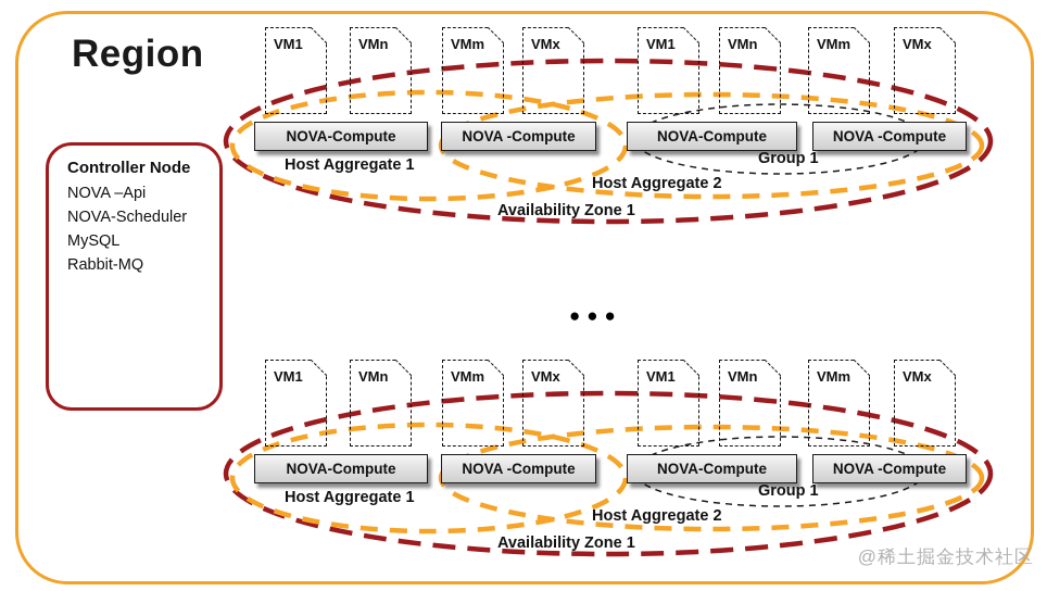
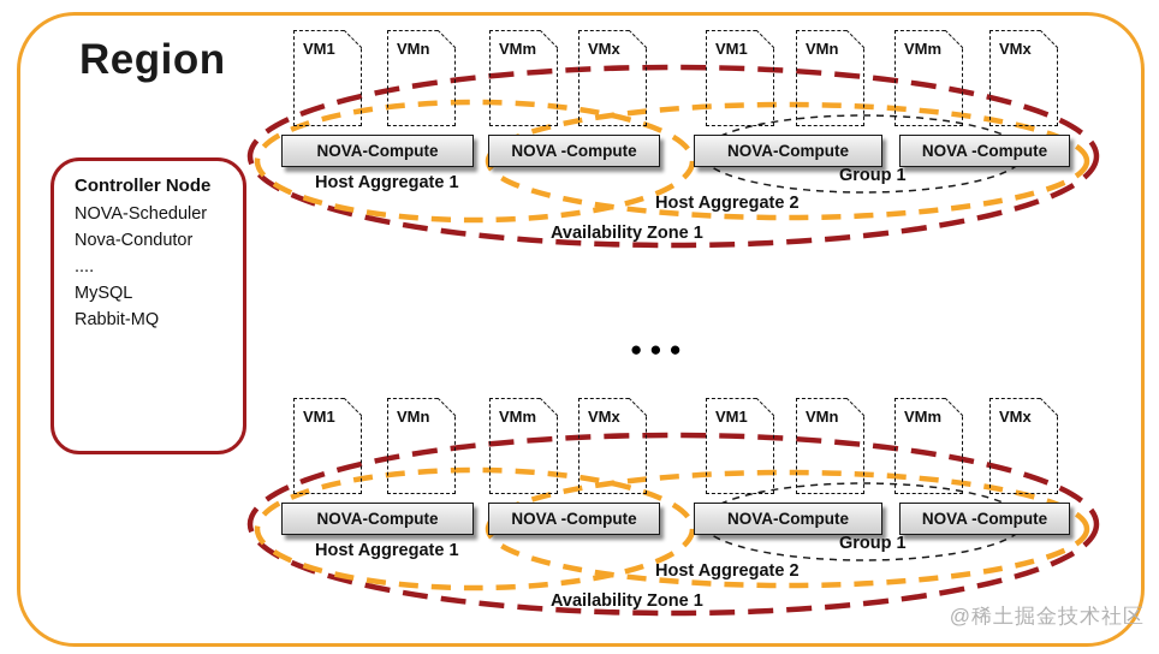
  Region
  Controller Node
- NOVA –Api
  NOVA-Scheduler
+ Nova-Condutor
+ ....
  MySQL
  Rabbit-MQ
  VM1
  VMn
  VMm
  VMx
  VM1
  VMn
  VMm
  VMx
  NOVA-Compute
  NOVA -Compute
  NOVA-Compute
  NOVA -Compute
  Host Aggregate 1
  Group 1
  Host Aggregate 2
  Availability Zone 1
  ●●●
  VM1
  VMn
  VMm
  VMx
  VM1
  VMn
  VMm
  VMx
  NOVA-Compute
  NOVA -Compute
  NOVA-Compute
  NOVA -Compute
  Host Aggregate 1
  Group 1
  Host Aggregate 2
  Availability Zone 1
  @稀土掘金技术社区
